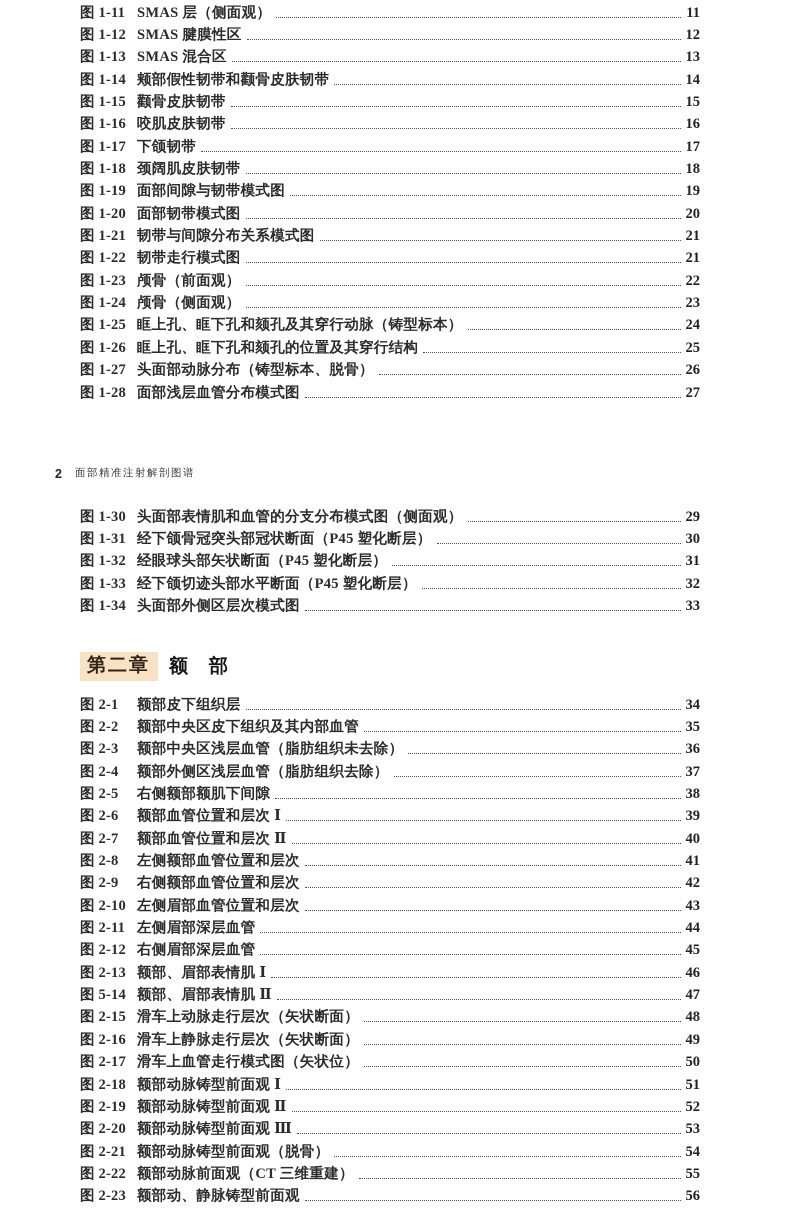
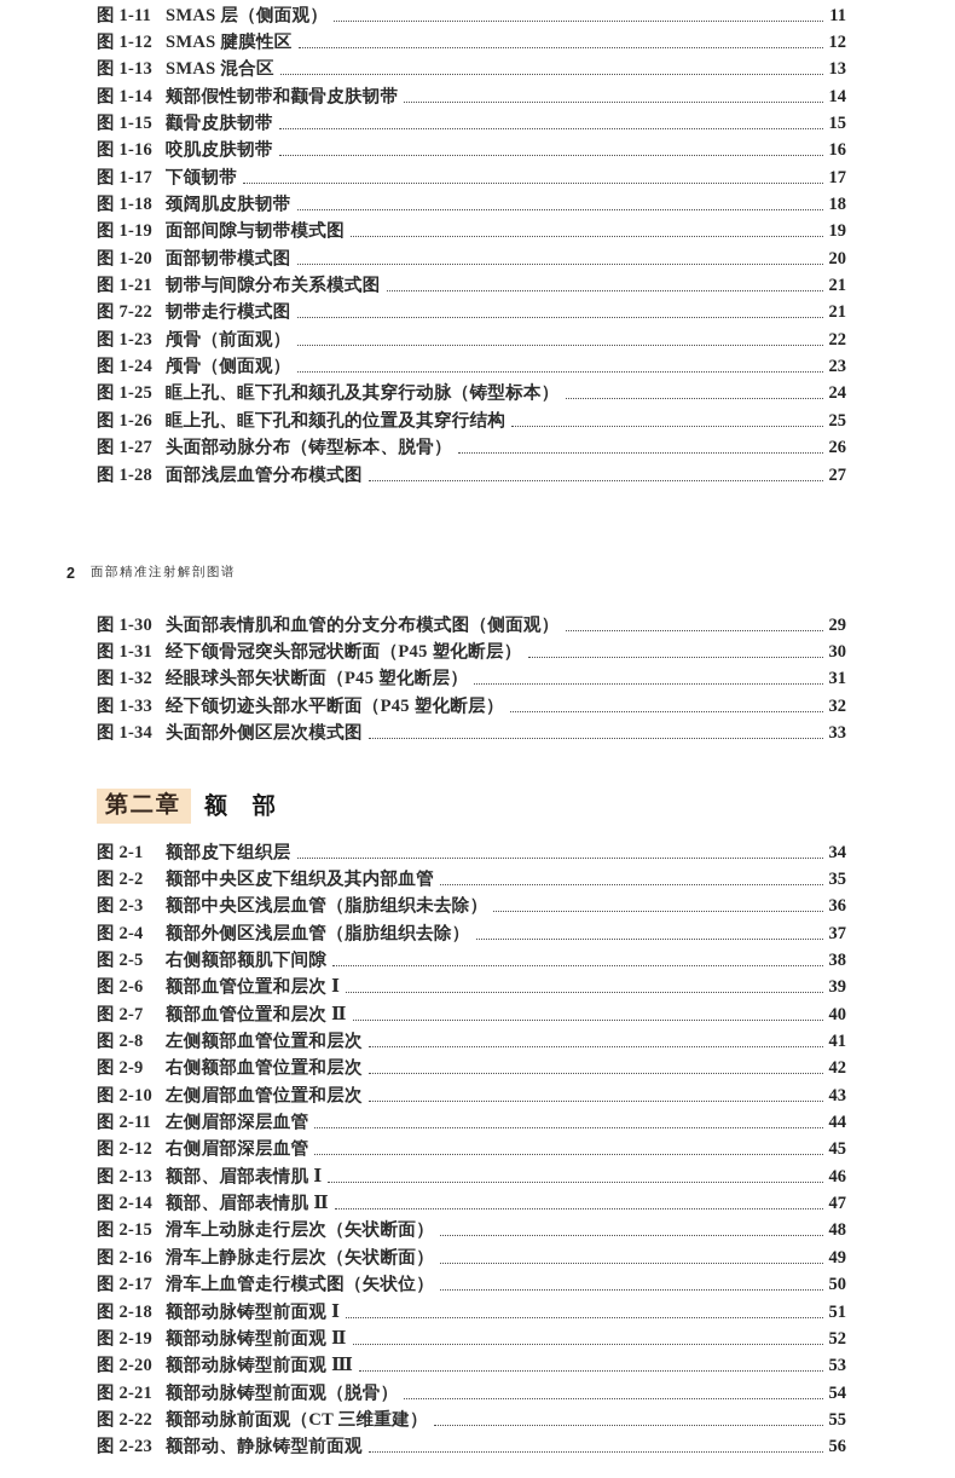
  图 1-11
  SMAS 层（侧面观）
  11
  图 1-12
  SMAS 腱膜性区
  12
  图 1-13
  SMAS 混合区
  13
  图 1-14
  颊部假性韧带和颧骨皮肤韧带
  14
  图 1-15
  颧骨皮肤韧带
  15
  图 1-16
  咬肌皮肤韧带
  16
  图 1-17
  下颌韧带
  17
  图 1-18
  颈阔肌皮肤韧带
  18
  图 1-19
  面部间隙与韧带模式图
  19
  图 1-20
  面部韧带模式图
  20
  图 1-21
  韧带与间隙分布关系模式图
  21
- 图 1-22
+ 图 7-22
  韧带走行模式图
  21
  图 1-23
  颅骨（前面观）
  22
  图 1-24
  颅骨（侧面观）
  23
  图 1-25
  眶上孔、眶下孔和颏孔及其穿行动脉（铸型标本）
  24
  图 1-26
  眶上孔、眶下孔和颏孔的位置及其穿行结构
  25
  图 1-27
  头面部动脉分布（铸型标本、脱骨）
  26
  图 1-28
  面部浅层血管分布模式图
  27
  2
  面部精准注射解剖图谱
  图 1-30
  头面部表情肌和血管的分支分布模式图（侧面观）
  29
  图 1-31
  经下颌骨冠突头部冠状断面（P45 塑化断层）
  30
  图 1-32
  经眼球头部矢状断面（P45 塑化断层）
  31
  图 1-33
  经下颌切迹头部水平断面（P45 塑化断层）
  32
  图 1-34
  头面部外侧区层次模式图
  33
  第二章
  额 部
  图 2-1
  额部皮下组织层
  34
  图 2-2
  额部中央区皮下组织及其内部血管
  35
  图 2-3
  额部中央区浅层血管（脂肪组织未去除）
  36
  图 2-4
  额部外侧区浅层血管（脂肪组织去除）
  37
  图 2-5
  右侧额部额肌下间隙
  38
  图 2-6
  额部血管位置和层次 Ⅰ
  39
  图 2-7
  额部血管位置和层次 Ⅱ
  40
  图 2-8
  左侧额部血管位置和层次
  41
  图 2-9
  右侧额部血管位置和层次
  42
  图 2-10
  左侧眉部血管位置和层次
  43
  图 2-11
  左侧眉部深层血管
  44
  图 2-12
  右侧眉部深层血管
  45
  图 2-13
  额部、眉部表情肌 Ⅰ
  46
- 图 5-14
+ 图 2-14
  额部、眉部表情肌 Ⅱ
  47
  图 2-15
  滑车上动脉走行层次（矢状断面）
  48
  图 2-16
  滑车上静脉走行层次（矢状断面）
  49
  图 2-17
  滑车上血管走行模式图（矢状位）
  50
  图 2-18
  额部动脉铸型前面观 Ⅰ
  51
  图 2-19
  额部动脉铸型前面观 Ⅱ
  52
  图 2-20
  额部动脉铸型前面观 Ⅲ
  53
  图 2-21
  额部动脉铸型前面观（脱骨）
  54
  图 2-22
  额部动脉前面观（CT 三维重建）
  55
  图 2-23
  额部动、静脉铸型前面观
  56
